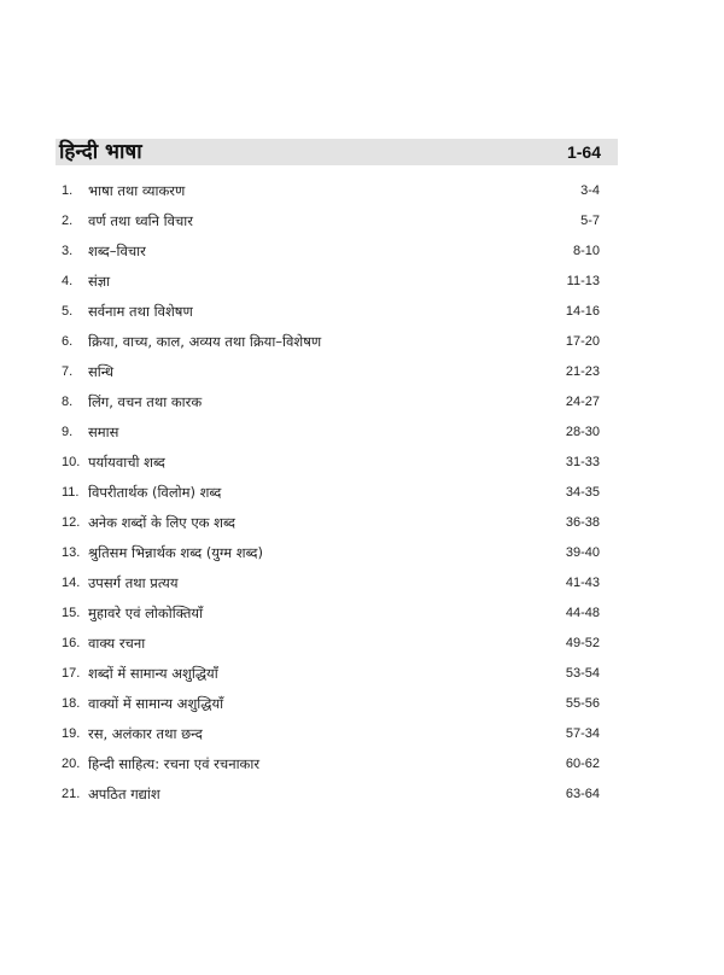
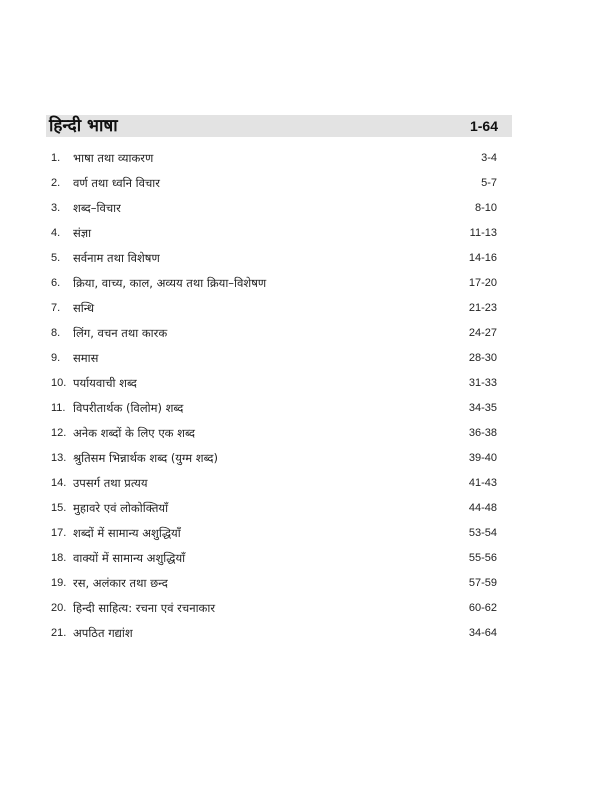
  हिन्दी भाषा
  1-64
  1.
  भाषा तथा व्याकरण
  3-4
  2.
  वर्ण तथा ध्वनि विचार
  5-7
  3.
  शब्द–विचार
  8-10
  4.
  संज्ञा
  11-13
  5.
  सर्वनाम तथा विशेषण
  14-16
  6.
  क्रिया, वाच्य, काल, अव्यय तथा क्रिया–विशेषण
  17-20
  7.
  सन्धि
  21-23
  8.
  लिंग, वचन तथा कारक
  24-27
  9.
  समास
  28-30
  10.
  पर्यायवाची शब्द
  31-33
  11.
  विपरीतार्थक (विलोम) शब्द
  34-35
  12.
  अनेक शब्दों के लिए एक शब्द
  36-38
  13.
  श्रुतिसम भिन्नार्थक शब्द (युग्म शब्द)
  39-40
  14.
  उपसर्ग तथा प्रत्यय
  41-43
  15.
  मुहावरे एवं लोकोक्तियाँ
  44-48
- 16.
- वाक्य रचना
- 49-52
  17.
  शब्दों में सामान्य अशुद्धियाँ
  53-54
  18.
  वाक्यों में सामान्य अशुद्धियाँ
  55-56
  19.
  रस, अलंकार तथा छन्द
- 57-34
+ 57-59
  20.
  हिन्दी साहित्य: रचना एवं रचनाकार
  60-62
  21.
  अपठित गद्यांश
- 63-64
+ 34-64
